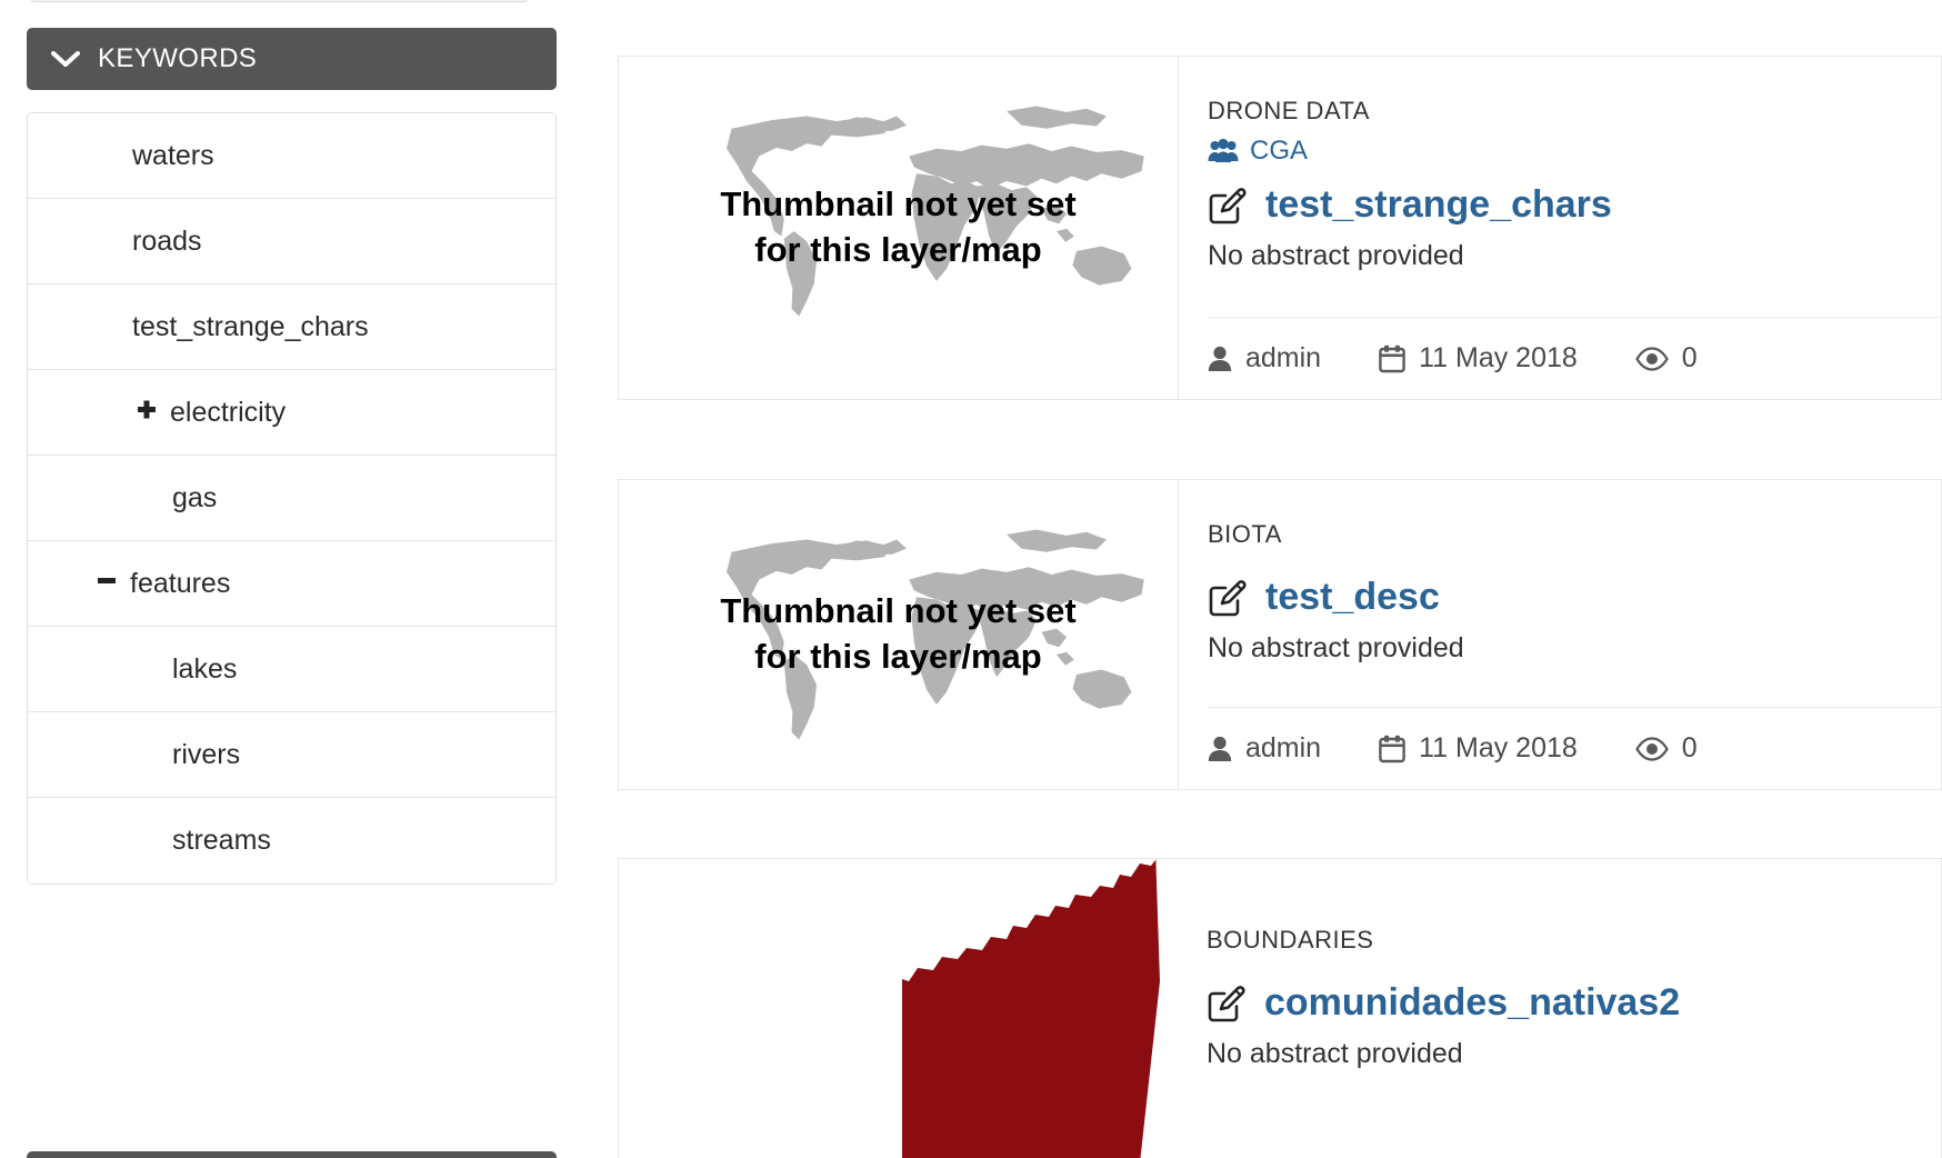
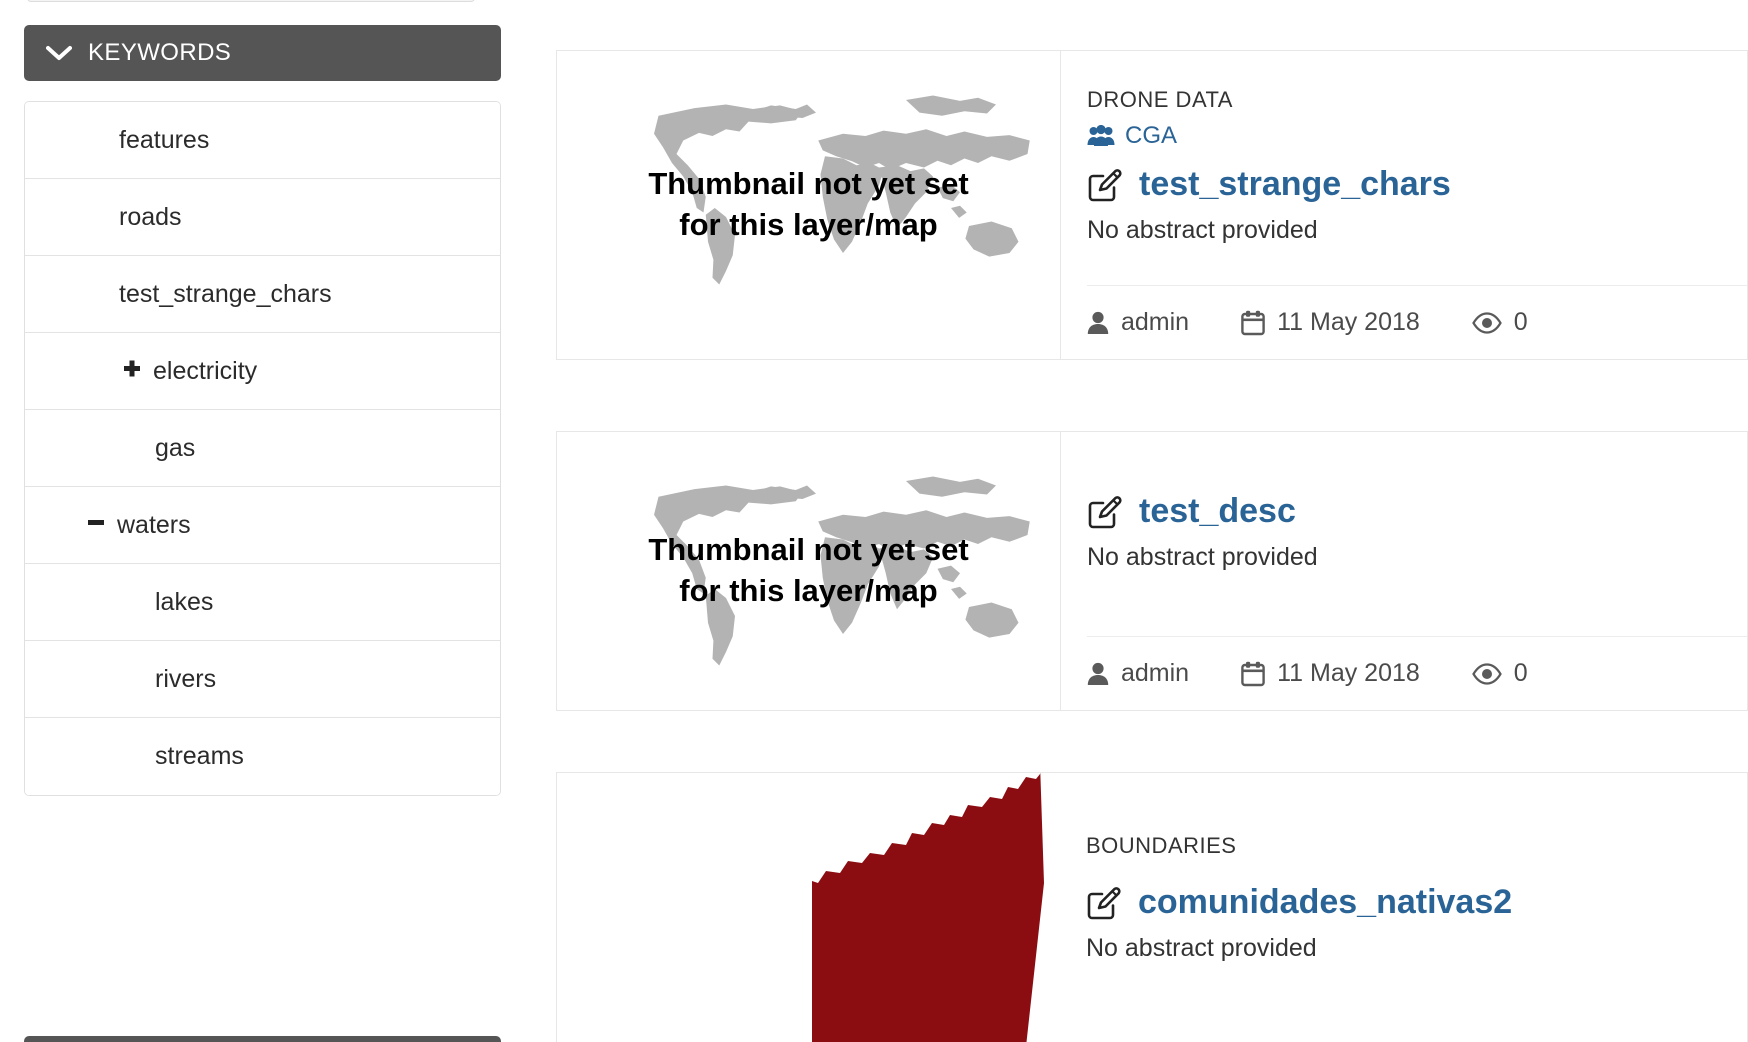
  KEYWORDS
- waters
+ features
  roads
  test_strange_chars
  electricity
  gas
- features
+ waters
  lakes
  rivers
  streams
  Thumbnail not yet set
  for this layer/map
  DRONE DATA
  CGA
  test_strange_chars
  No abstract provided
  admin
  11 May 2018
  0
  Thumbnail not yet set
  for this layer/map
- BIOTA
  test_desc
  No abstract provided
  admin
  11 May 2018
  0
  BOUNDARIES
  comunidades_nativas2
  No abstract provided
